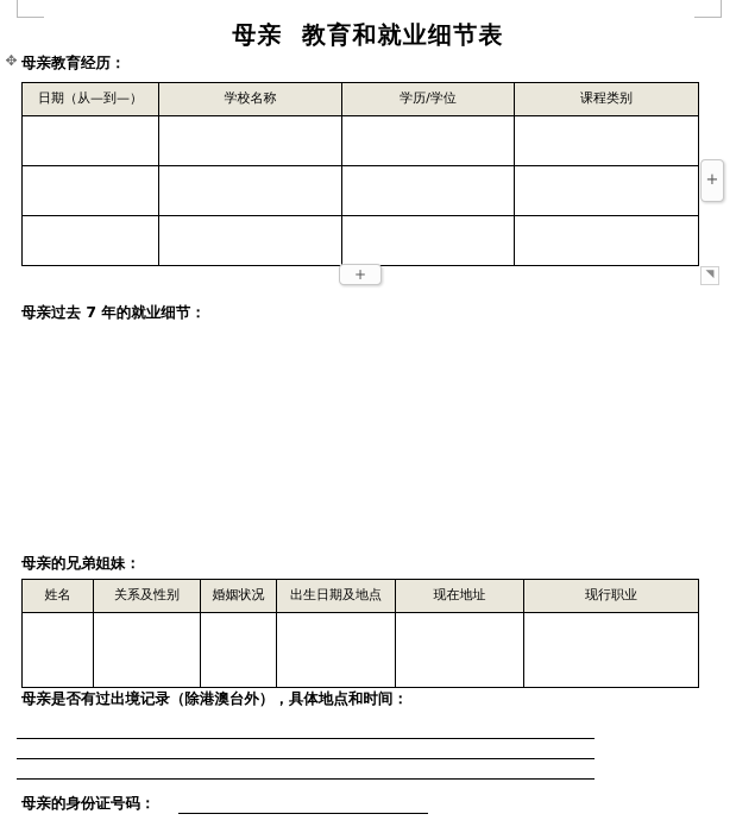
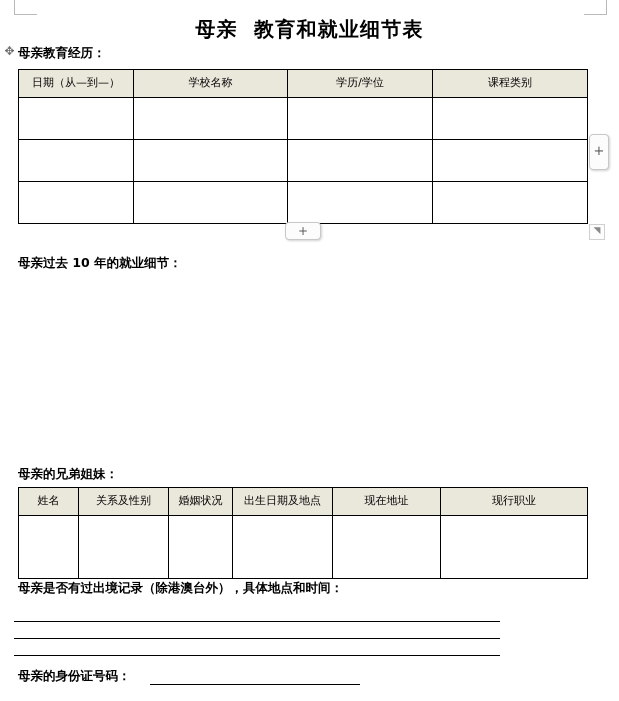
  母亲 教育和就业细节表
  母亲教育经历：
  ✥
  日期（从—到—）	学校名称	学历/学位	课程类别
  +
  +
  ◥
- 母亲过去 7 年的就业细节：
+ 母亲过去 10 年的就业细节：
  母亲的兄弟姐妹：
  姓名	关系及性别	婚姻状况	出生日期及地点	现在地址	现行职业
  母亲是否有过出境记录（除港澳台外），具体地点和时间：
  母亲的身份证号码：
